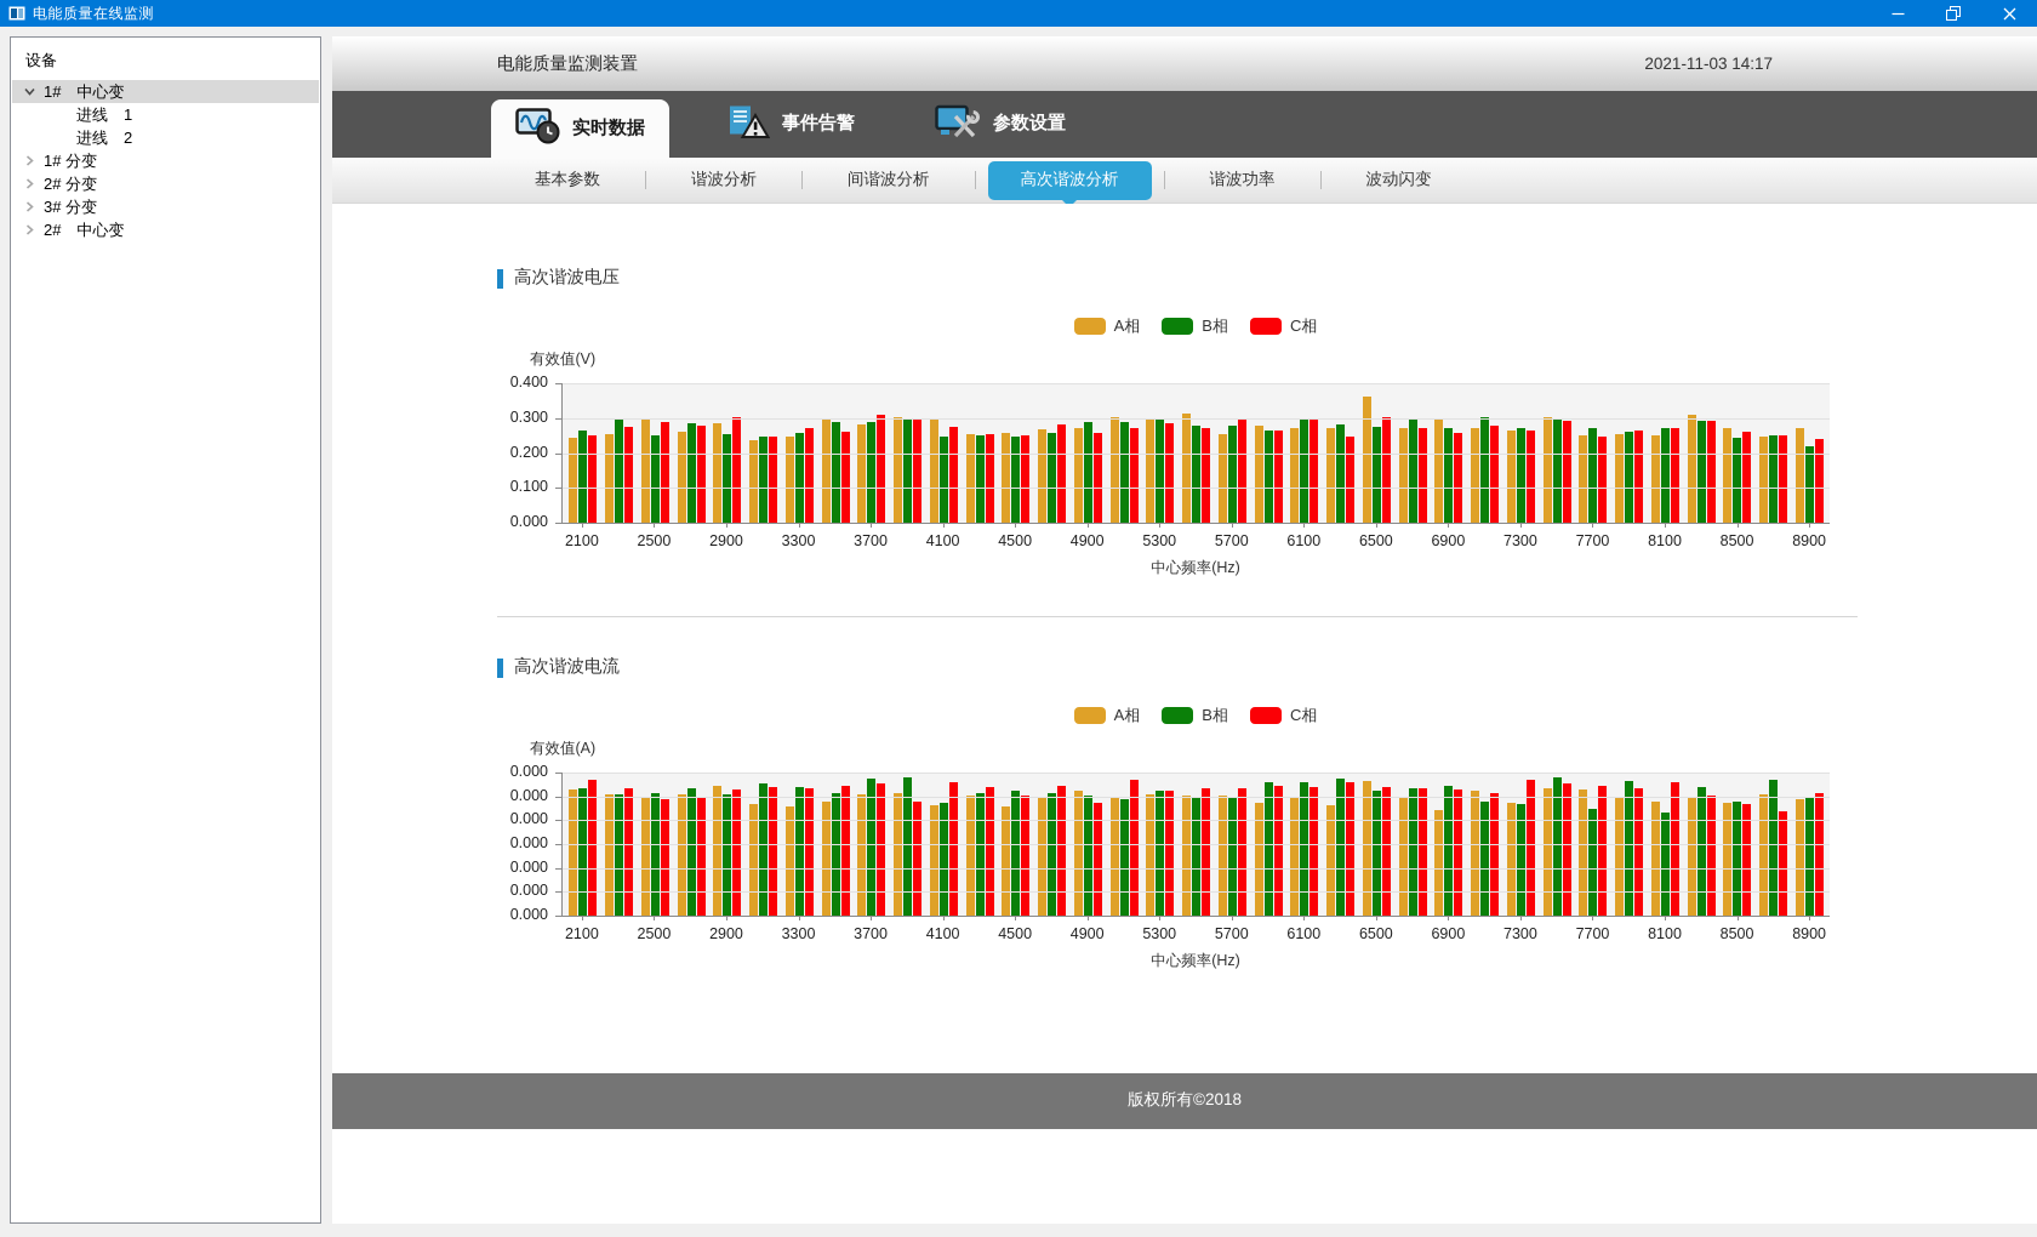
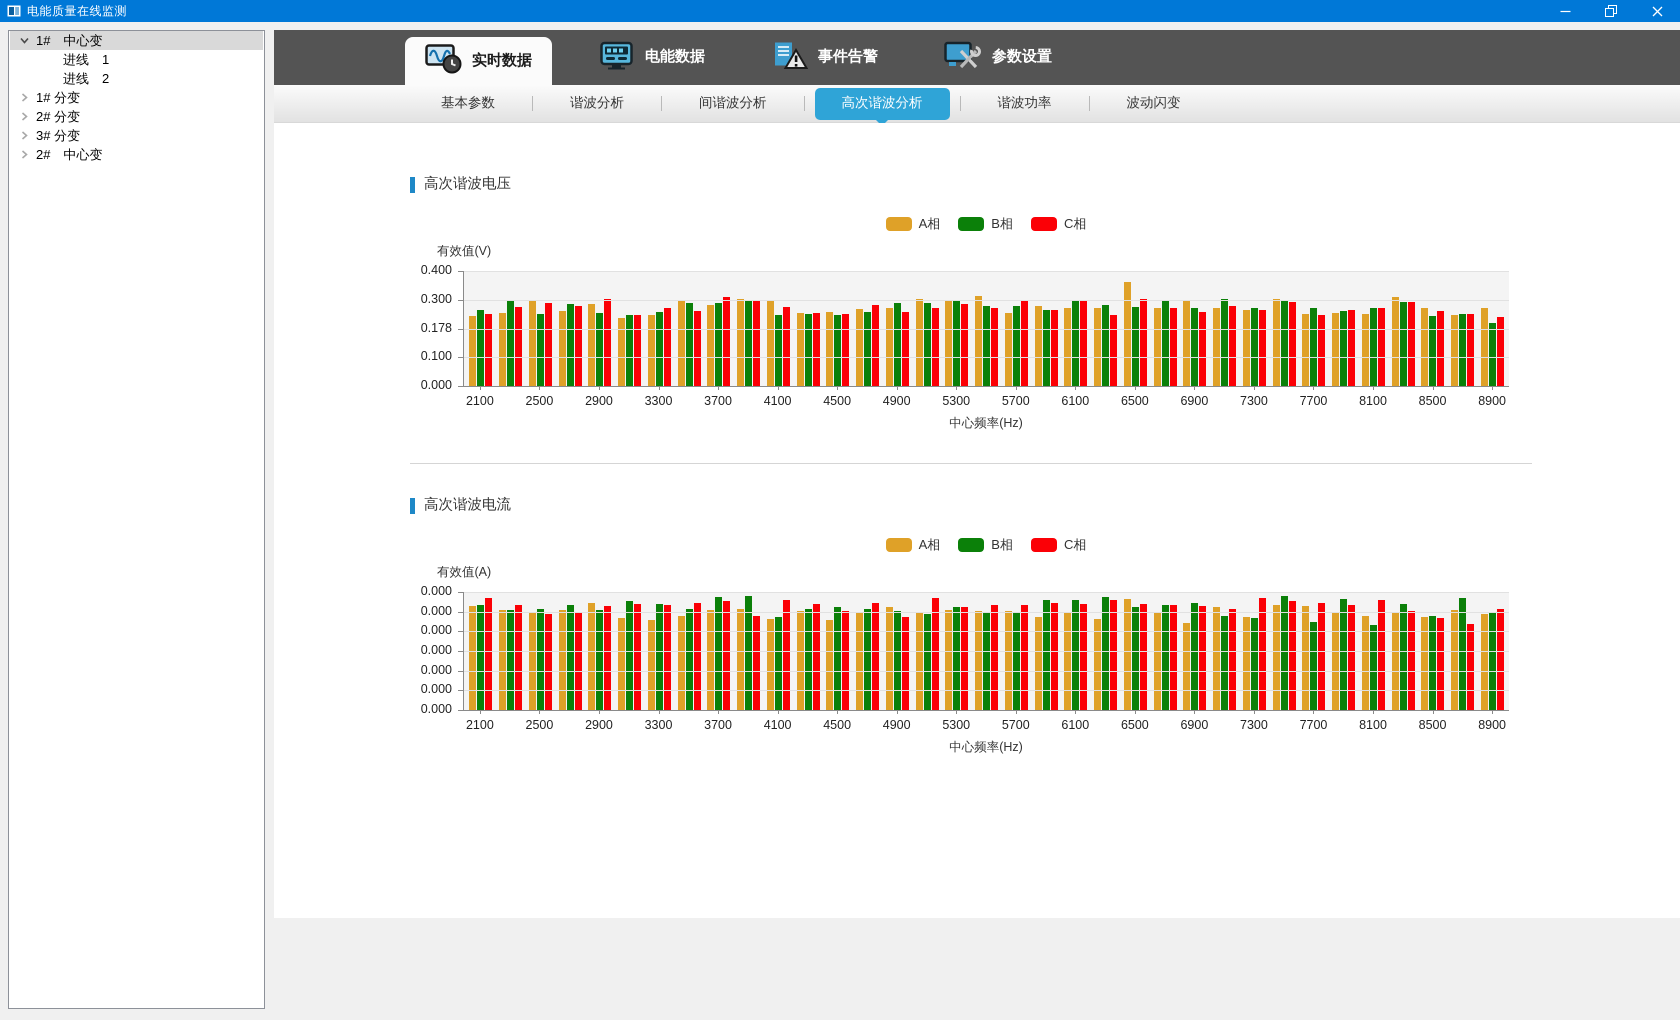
  电能质量在线监测
- 设备
  1# 中心变
  进线 1
  进线 2
  1# 分变
  2# 分变
  3# 分变
  2# 中心变
- 电能质量监测装置
- 2021-11-03 14:17
  实时数据
+ 电能数据
  事件告警
  参数设置
  基本参数
  谐波分析
  间谐波分析
  高次谐波分析
  谐波功率
  波动闪变
  高次谐波电压
  A相
  B相
  C相
  有效值(V)
  0.400
  0.300
- 0.200
+ 0.178
  0.100
  0.000
  2100
  2500
  2900
  3300
  3700
  4100
  4500
  4900
  5300
  5700
  6100
  6500
  6900
  7300
  7700
  8100
  8500
  8900
  中心频率(Hz)
  高次谐波电流
  A相
  B相
  C相
  有效值(A)
  0.000
  0.000
  0.000
  0.000
  0.000
  0.000
  0.000
  2100
  2500
  2900
  3300
  3700
  4100
  4500
  4900
  5300
  5700
  6100
  6500
  6900
  7300
  7700
  8100
  8500
  8900
  中心频率(Hz)
- 版权所有©2018
